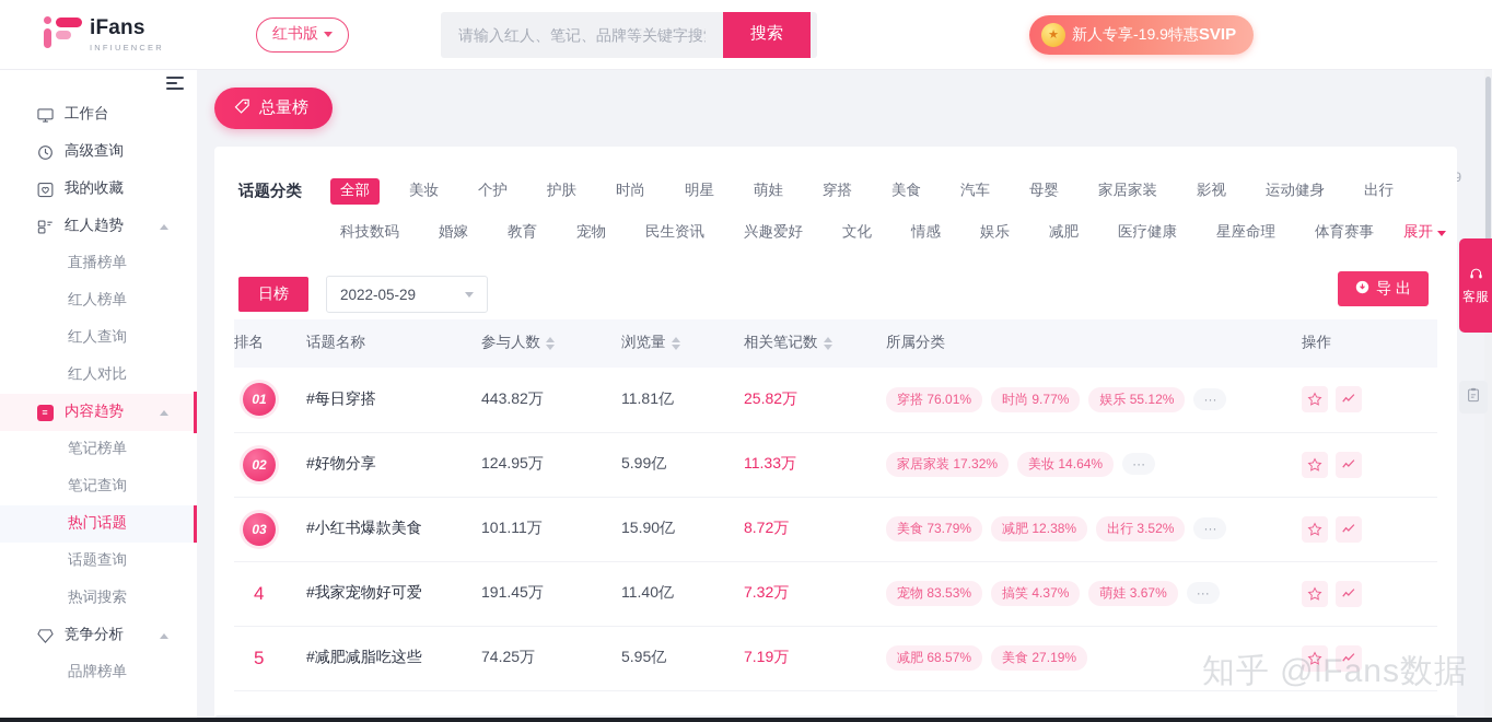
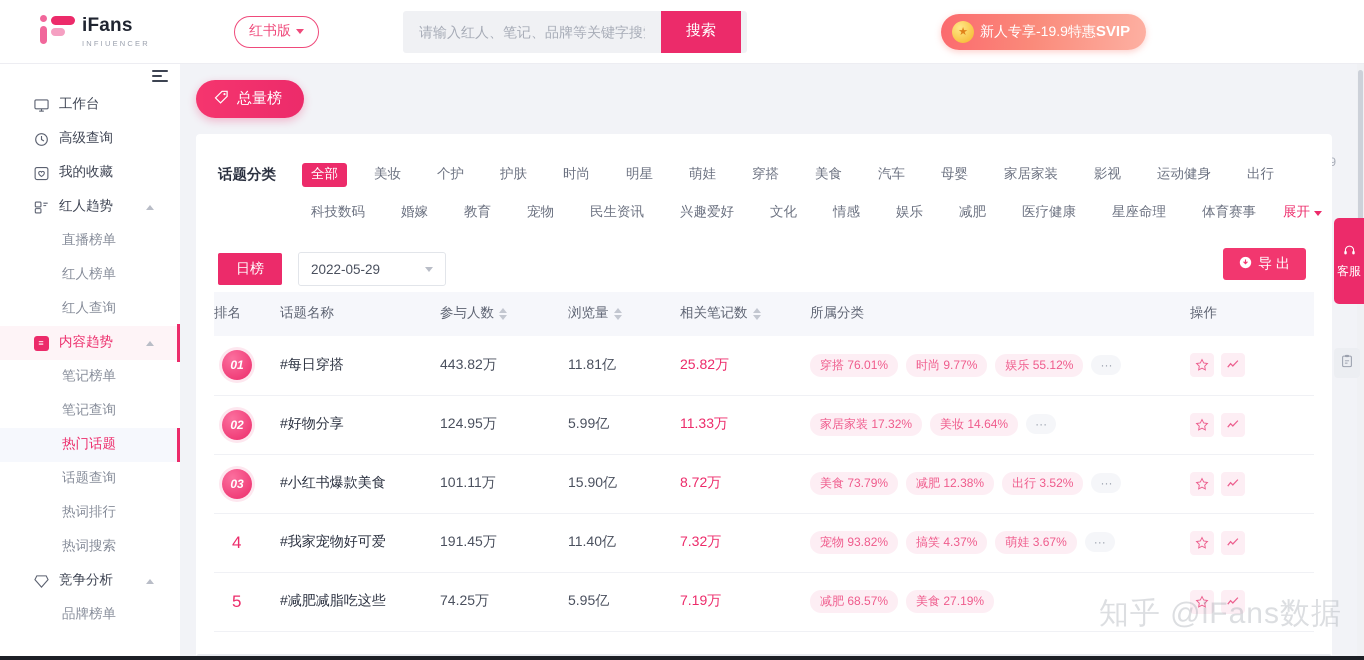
  iFans
  INFIUENCER
  红书版
  请输入红人、笔记、品牌等关键字搜
  搜索
  ★
  新人专享-19.9特惠SVIP
  工作台
  高级查询
  我的收藏
  红人趋势
  直播榜单
  红人榜单
  红人查询
- 红人对比
  ≡
  内容趋势
  笔记榜单
  笔记查询
  热门话题
  话题查询
+ 热词排行
  热词搜索
  竞争分析
  品牌榜单
  总量榜
  话题分类
  全部
  美妆
  个护
  护肤
  时尚
  明星
  萌娃
  穿搭
  美食
  汽车
  母婴
  家居家装
  影视
  运动健身
  出行
  科技数码
  婚嫁
  教育
  宠物
  民生资讯
  兴趣爱好
  文化
  情感
  娱乐
  减肥
  医疗健康
  星座命理
  体育赛事
  展开
  日榜
  2022-05-29
  导 出
  排名	话题名称	参与人数	浏览量	相关笔记数	所属分类	操作
  01	#每日穿搭	443.82万	11.81亿	25.82万	穿搭 76.01% 时尚 9.77% 娱乐 55.12% ···
  02	#好物分享	124.95万	5.99亿	11.33万	家居家装 17.32% 美妆 14.64% ···
  03	#小红书爆款美食	101.11万	15.90亿	8.72万	美食 73.79% 减肥 12.38% 出行 3.52% ···
- 4	#我家宠物好可爱	191.45万	11.40亿	7.32万	宠物 83.53% 搞笑 4.37% 萌娃 3.67% ···
+ 4	#我家宠物好可爱	191.45万	11.40亿	7.32万	宠物 93.82% 搞笑 4.37% 萌娃 3.67% ···
  5	#减肥减脂吃这些	74.25万	5.95亿	7.19万	减肥 68.57% 美食 27.19%
  客服
  知乎 @iFans数据
